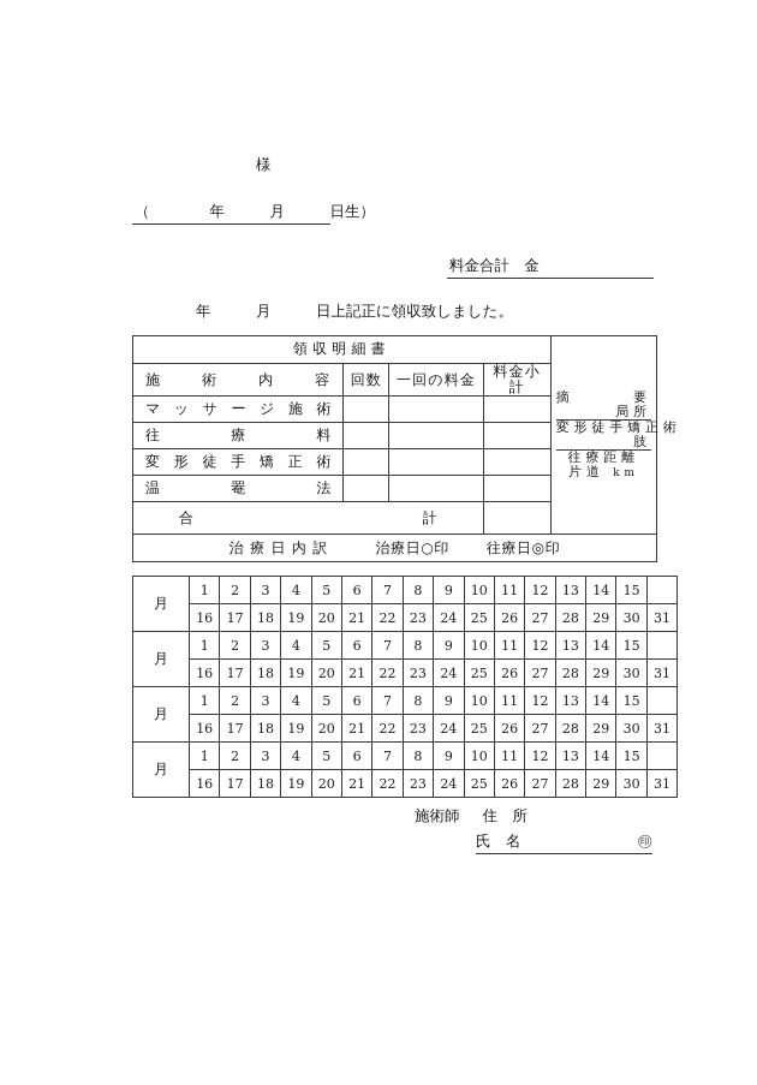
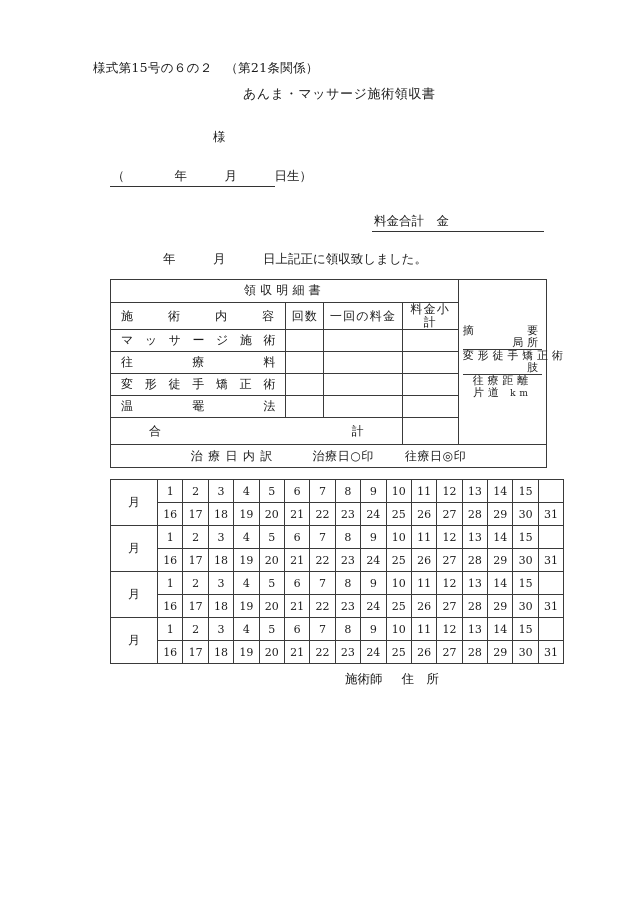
+ 様式第15号の６の２ （第21条関係）
+ あんま・マッサージ施術領収書
  様
  （ 年 月 日生）
  料金合計 金
  年 月 日上記正に領収致しました。
  領収明細書	摘要 局所 変形徒手矯正術 肢 往療距離 片道 km
  施術内容	回数	一回の料金	料金小計
  マッサージ施術
  往療料
  変形徒手矯正術
  温罨法
  合計
  治療日内訳 治療日○印 往療日◎印
  月	1	2	3	4	5	6	7	8	9	10	11	12	13	14	15
  16	17	18	19	20	21	22	23	24	25	26	27	28	29	30	31
  月	1	2	3	4	5	6	7	8	9	10	11	12	13	14	15
  16	17	18	19	20	21	22	23	24	25	26	27	28	29	30	31
  月	1	2	3	4	5	6	7	8	9	10	11	12	13	14	15
  16	17	18	19	20	21	22	23	24	25	26	27	28	29	30	31
  月	1	2	3	4	5	6	7	8	9	10	11	12	13	14	15
  16	17	18	19	20	21	22	23	24	25	26	27	28	29	30	31
  施術師 住 所
- 氏 名
- ㊞
